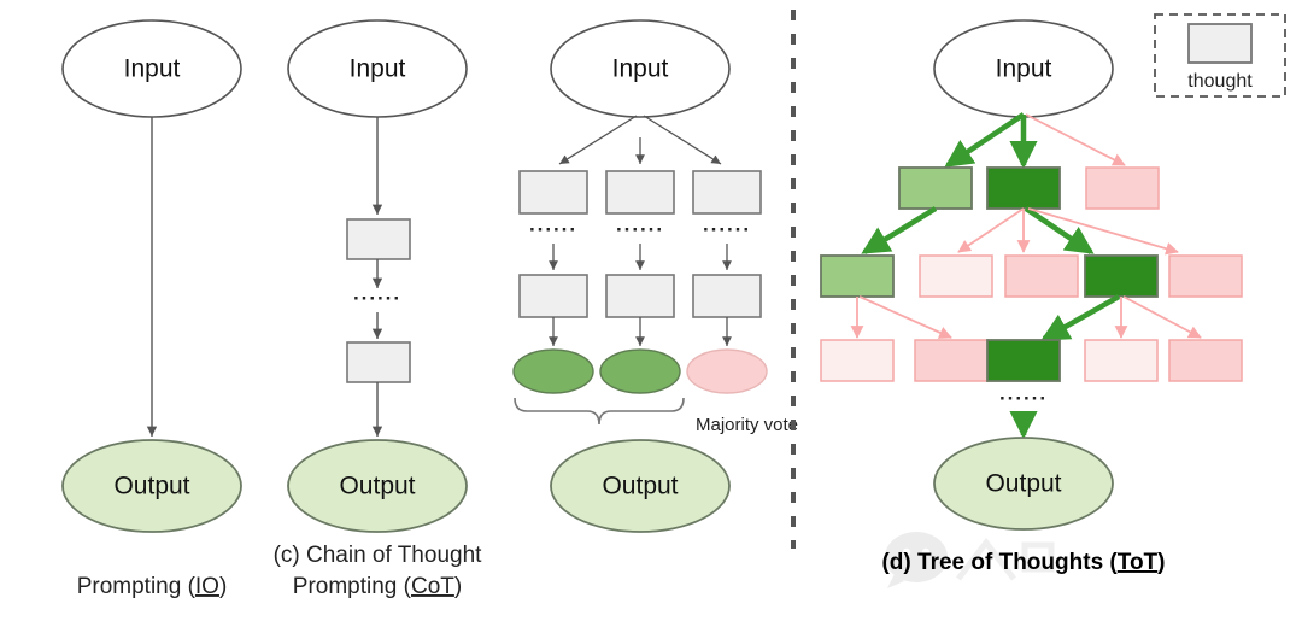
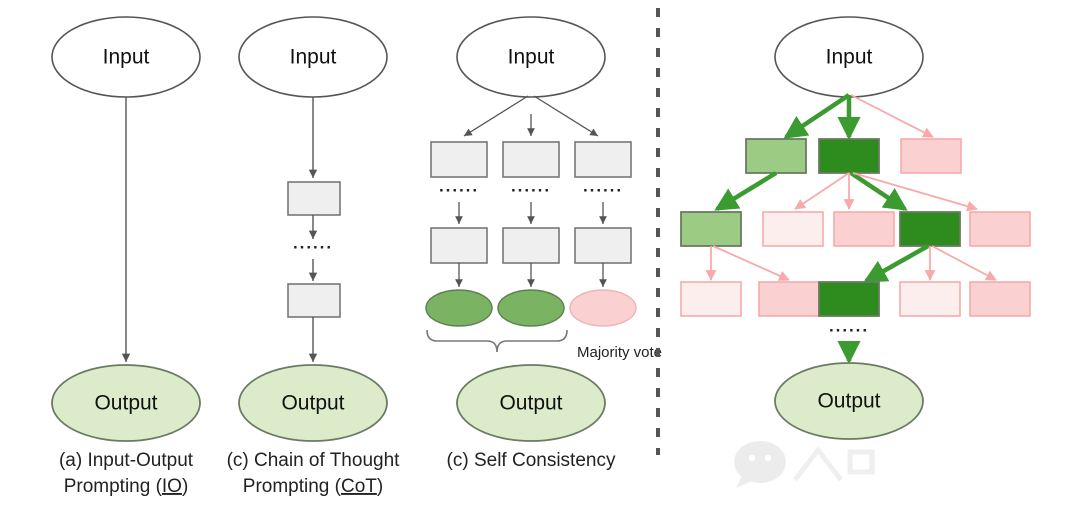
  Input
  Output
+ (a) Input-Output
  Prompting (IO)
  Input
  ······
  Output
  (c) Chain of Thought
  Prompting (CoT)
  Input
  ······
  ······
  ······
  Majority vot
  Output
+ (c) Self Consistency
  Input
  ······
  Output
- (d) Tree of Thoughts (ToT)
- thought
